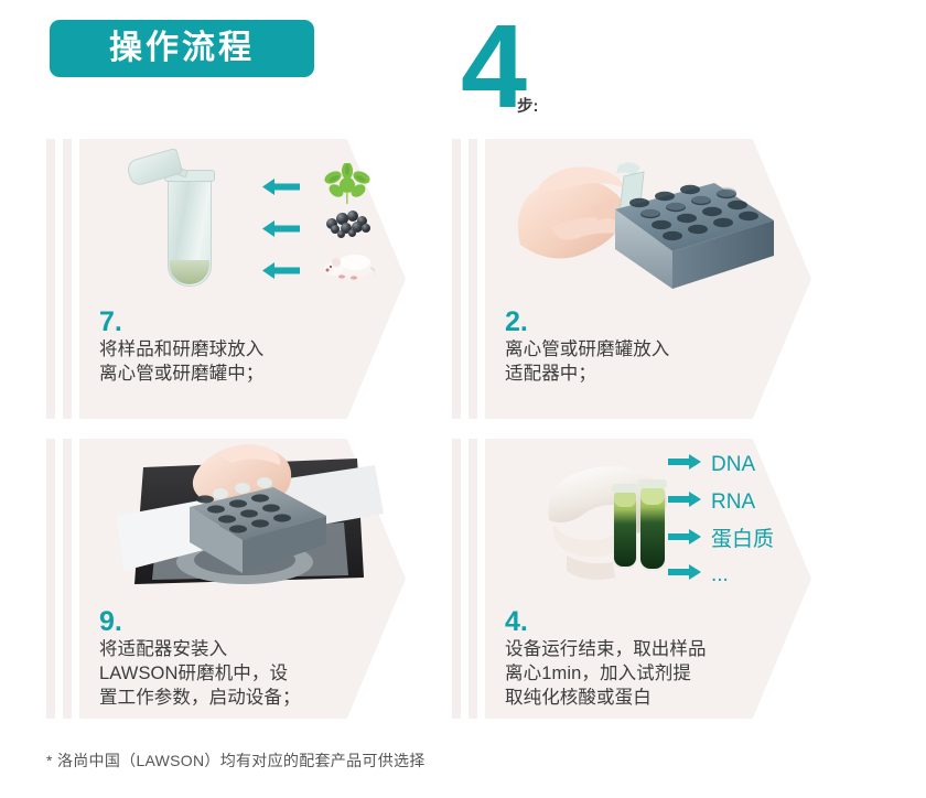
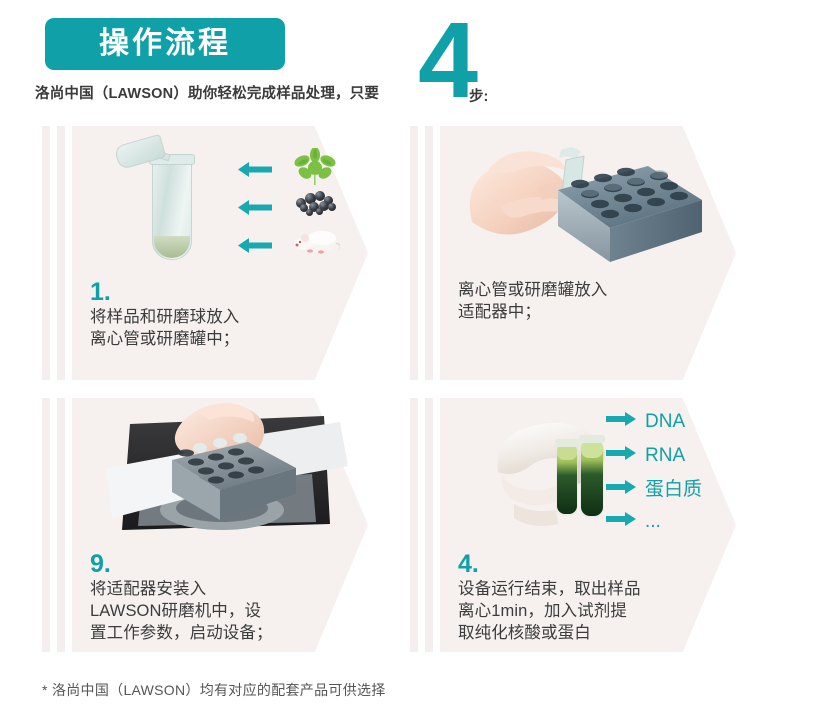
  操作流程
  4
+ 洛尚中国（LAWSON）助你轻松完成样品处理，只要
  步:
- 7.
+ 1.
  将样品和研磨球放入
  离心管或研磨罐中；
- 2.
  离心管或研磨罐放入
  适配器中；
  9.
  将适配器安装入
  LAWSON研磨机中，设
  置工作参数，启动设备；
  DNA
  RNA
  蛋白质
  ...
  4.
  设备运行结束，取出样品
  离心1min，加入试剂提
  取纯化核酸或蛋白
  * 洛尚中国（LAWSON）均有对应的配套产品可供选择
